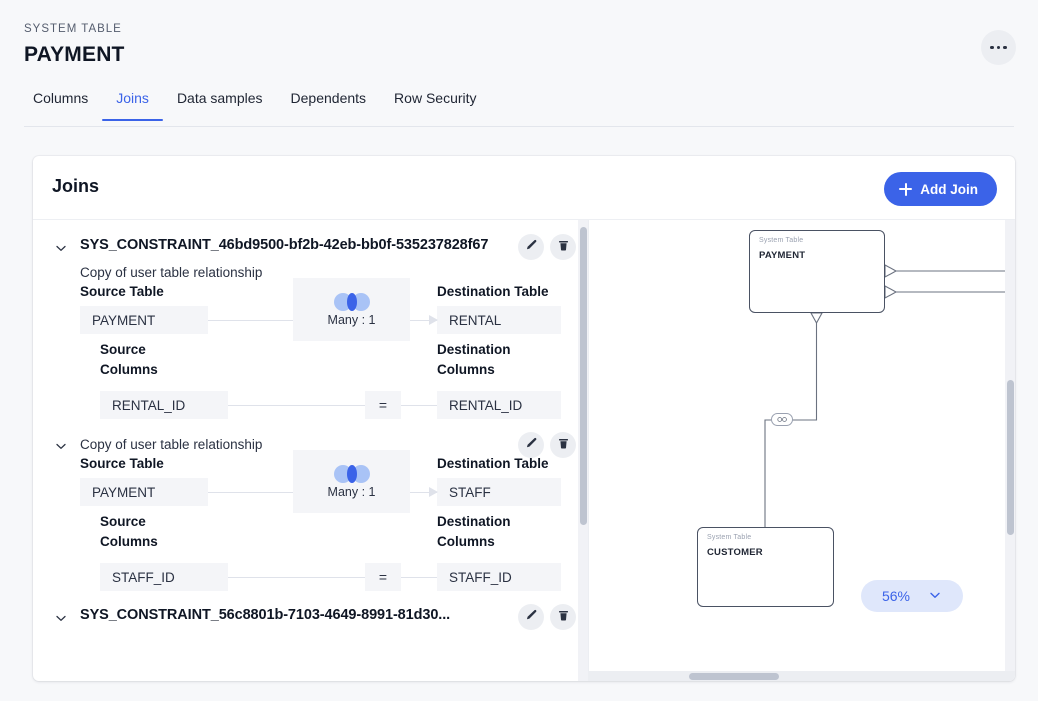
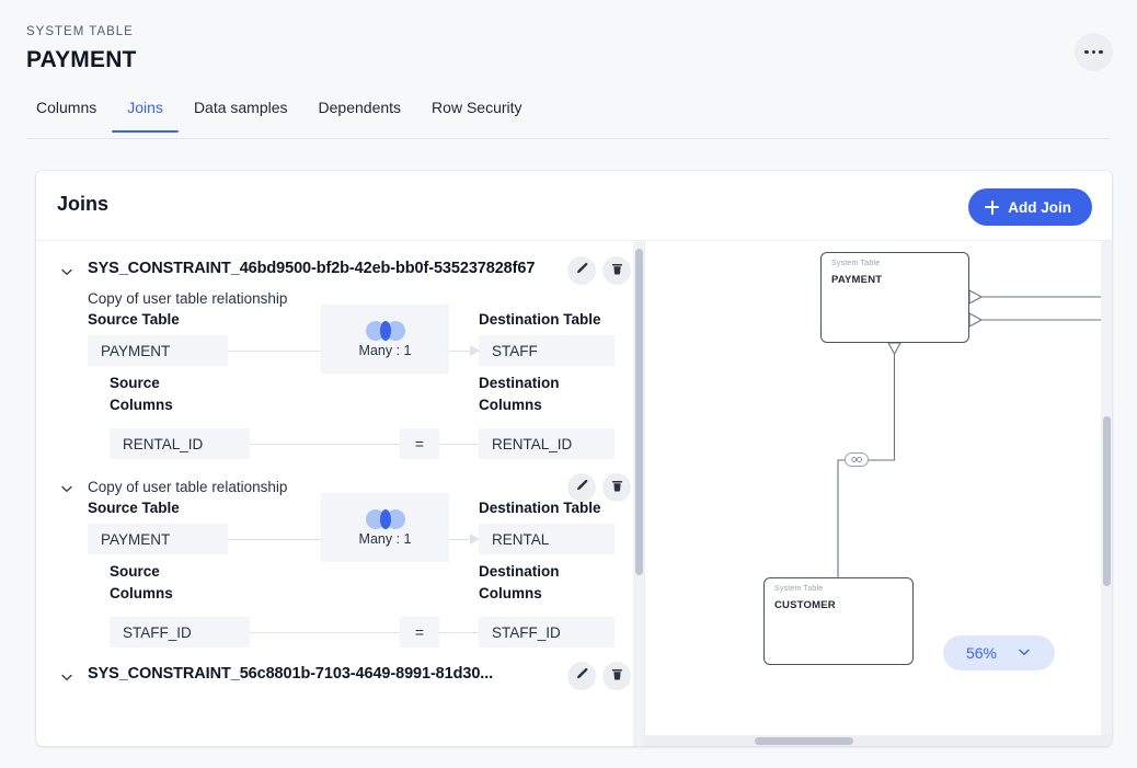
  SYSTEM TABLE
  PAYMENT
  Columns
  Joins
  Data samples
  Dependents
  Row Security
  Joins
  Add Join
  SYS_CONSTRAINT_46bd9500-bf2b-42eb-bb0f-535237828f67
  Copy of user table relationship
  Source Table
  Destination Table
  PAYMENT
- RENTAL
+ STAFF
  Many : 1
  Source Columns
  Destination Columns
  RENTAL_ID
  RENTAL_ID
  =
  Copy of user table relationship
  Source Table
  Destination Table
  PAYMENT
- STAFF
+ RENTAL
  Many : 1
  Source Columns
  Destination Columns
  STAFF_ID
  STAFF_ID
  =
  SYS_CONSTRAINT_56c8801b-7103-4649-8991-81d30...
  PAYMENT
  CUSTOMER
  56%
